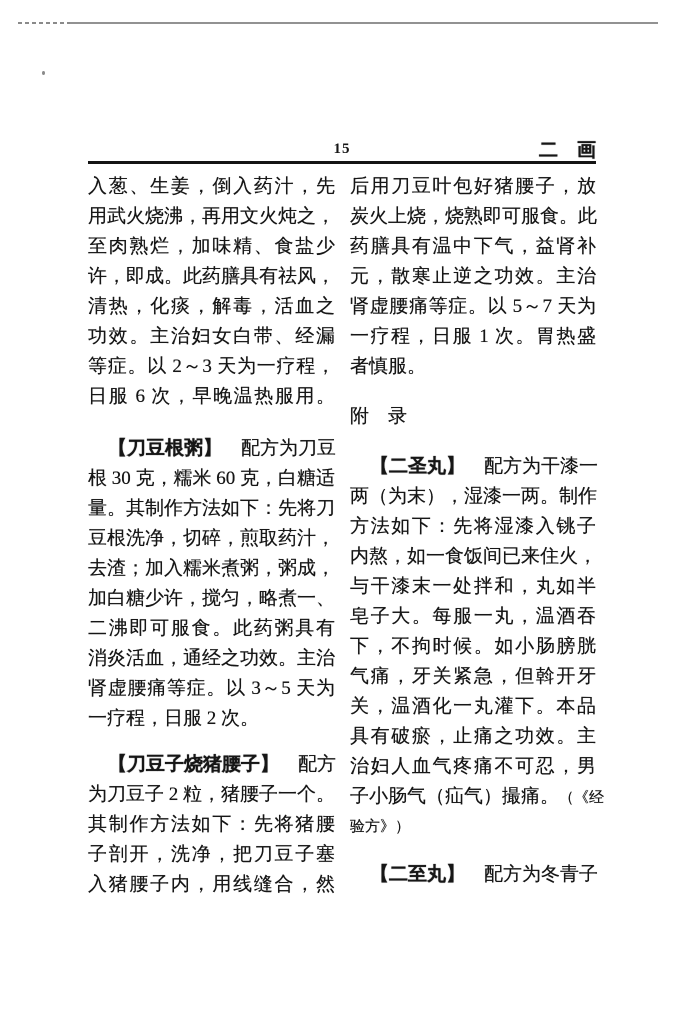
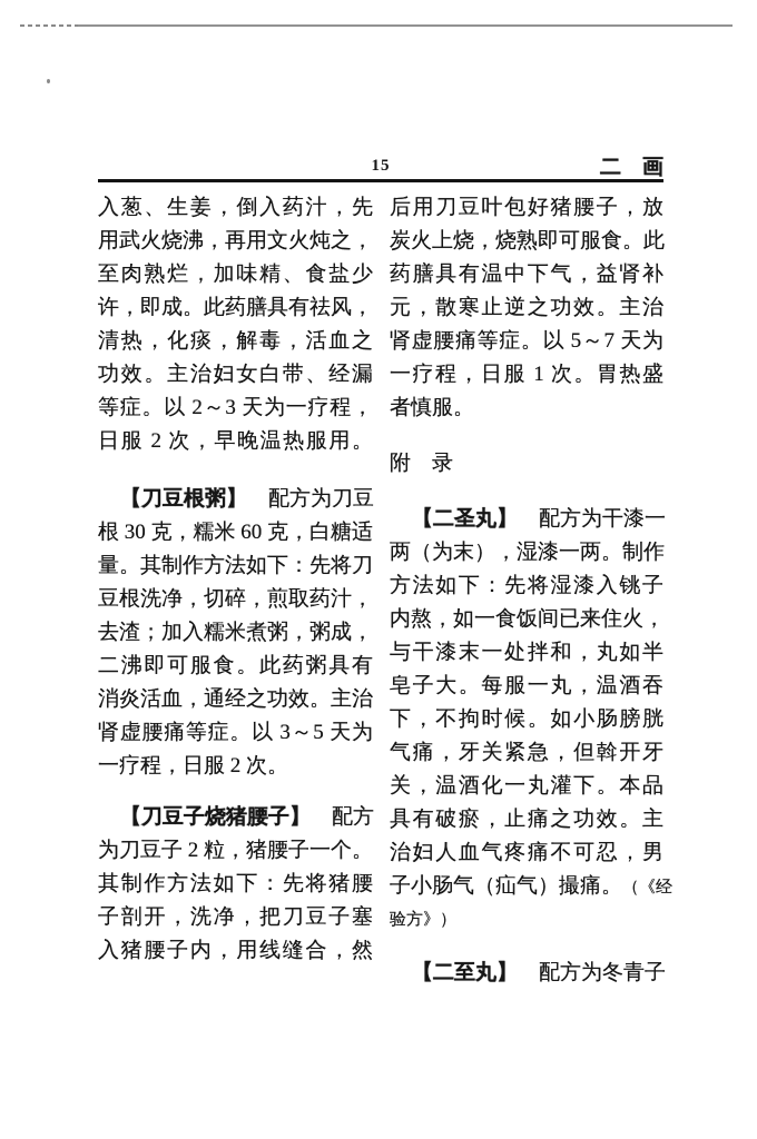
  15
  二 画
  入葱、生姜，倒入药汁，先
  用武火烧沸，再用文火炖之，
  至肉熟烂，加味精、食盐少
  许，即成。此药膳具有祛风，
  清热，化痰，解毒，活血之
  功效。主治妇女白带、经漏
  等症。以 2～3 天为一疗程，
- 日服 6 次，早晚温热服用。
+ 日服 2 次，早晚温热服用。
  【刀豆根粥】 配方为刀豆
  根 30 克，糯米 60 克，白糖适
  量。其制作方法如下：先将刀
  豆根洗净，切碎，煎取药汁，
  去渣；加入糯米煮粥，粥成，
- 加白糖少许，搅匀，略煮一、
  二沸即可服食。此药粥具有
  消炎活血，通经之功效。主治
  肾虚腰痛等症。以 3～5 天为
  一疗程，日服 2 次。
  【刀豆子烧猪腰子】 配方
  为刀豆子 2 粒，猪腰子一个。
  其制作方法如下：先将猪腰
  子剖开，洗净，把刀豆子塞
  入猪腰子内，用线缝合，然
  后用刀豆叶包好猪腰子，放
  炭火上烧，烧熟即可服食。此
  药膳具有温中下气，益肾补
  元，散寒止逆之功效。主治
  肾虚腰痛等症。以 5～7 天为
  一疗程，日服 1 次。胃热盛
  者慎服。
  附 录
  【二圣丸】 配方为干漆一
  两（为末），湿漆一两。制作
  方法如下：先将湿漆入铫子
  内熬，如一食饭间已来住火，
  与干漆末一处拌和，丸如半
  皂子大。每服一丸，温酒吞
  下，不拘时候。如小肠膀胱
  气痛，牙关紧急，但斡开牙
  关，温酒化一丸灌下。本品
  具有破瘀，止痛之功效。主
  治妇人血气疼痛不可忍，男
  子小肠气（疝气）撮痛。（《经
  验方》）
  【二至丸】 配方为冬青子
